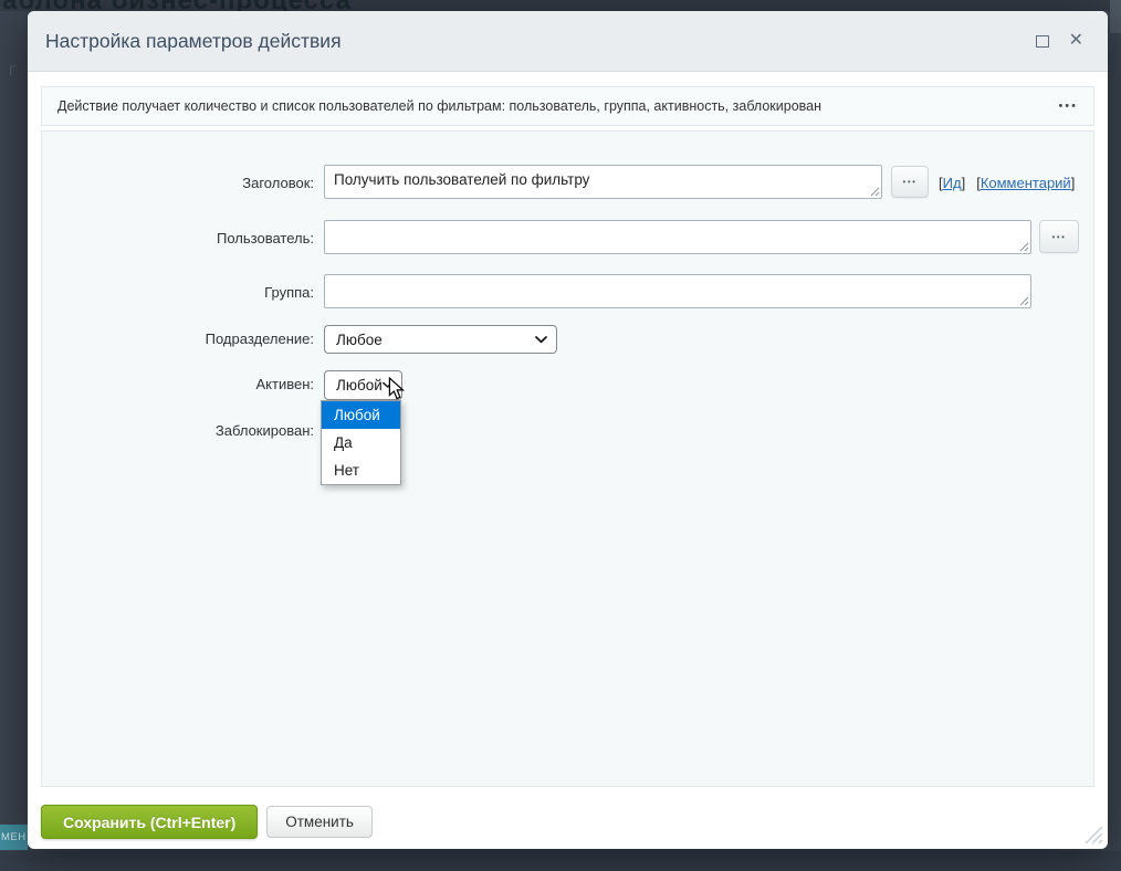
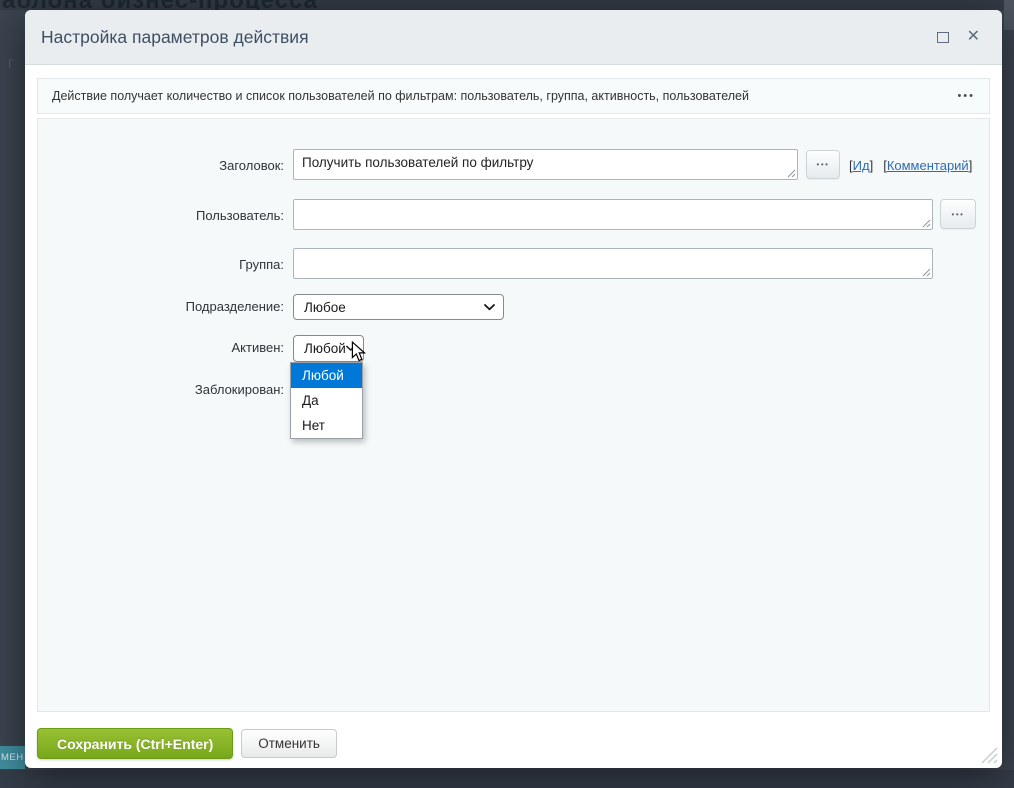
  аблона бизнес-процесса *
  Г
  МЕН
  Настройка параметров действия
  ✕
- Действие получает количество и список пользователей по фильтрам: пользователь, группа, активность, заблокирован
+ Действие получает количество и список пользователей по фильтрам: пользователь, группа, активность, пользователей
  •••
  Заголовок:
  Получить пользователей по фильтру
  •••
  [Ид]
  [Комментарий]
  Пользователь:
  •••
  Группа:
  Подразделение:
  Любое
  Активен:
  Любой
  Заблокирован:
  Любой
  Да
  Нет
  Сохранить (Ctrl+Enter)
  Отменить
